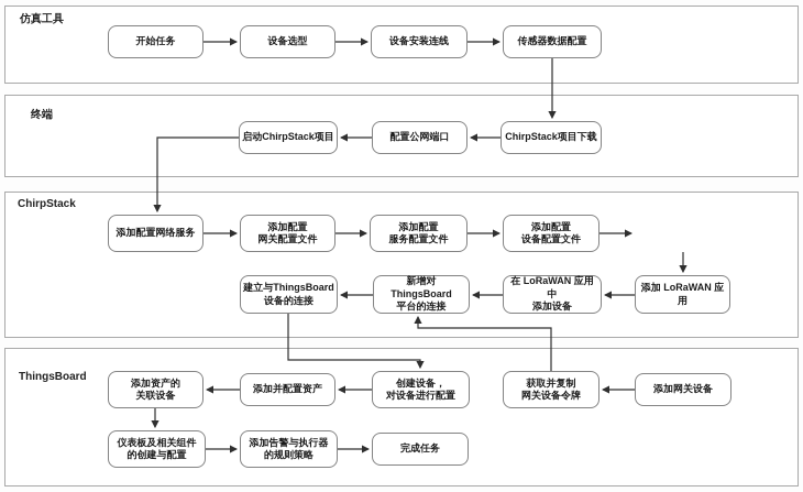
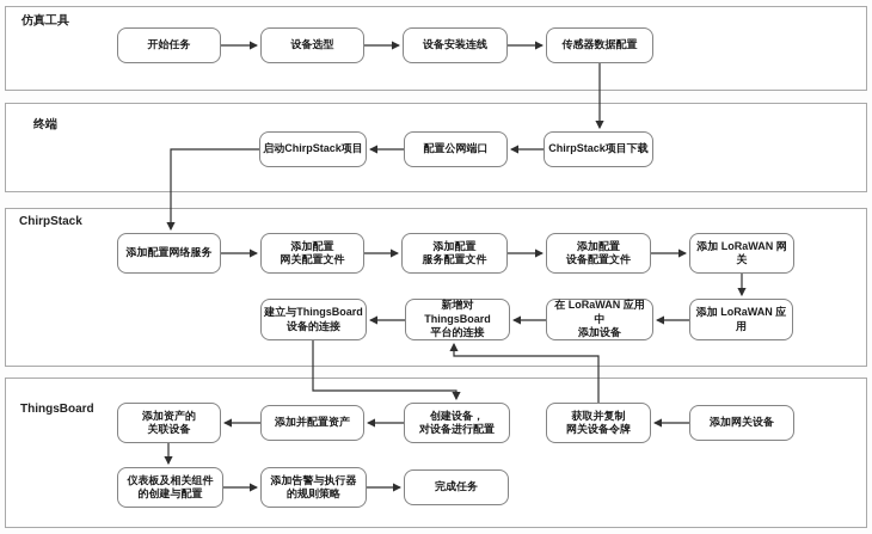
  仿真工具
  终端
  ChirpStack
  ThingsBoard
  开始任务
  设备选型
  设备安装连线
  传感器数据配置
  启动ChirpStack项目
  配置公网端口
  ChirpStack项目下载
  添加配置网络服务
  添加配置
  网关配置文件
  添加配置
  服务配置文件
  添加配置
  设备配置文件
+ 添加 LoRaWAN 网关
  建立与ThingsBoard
  设备的连接
  新增对ThingsBoard
  平台的连接
  在 LoRaWAN 应用中
  添加设备
  添加 LoRaWAN 应用
  添加资产的
  关联设备
  添加并配置资产
  创建设备，
  对设备进行配置
  获取并复制
  网关设备令牌
  添加网关设备
  仪表板及相关组件
  的创建与配置
  添加告警与执行器
  的规则策略
  完成任务
